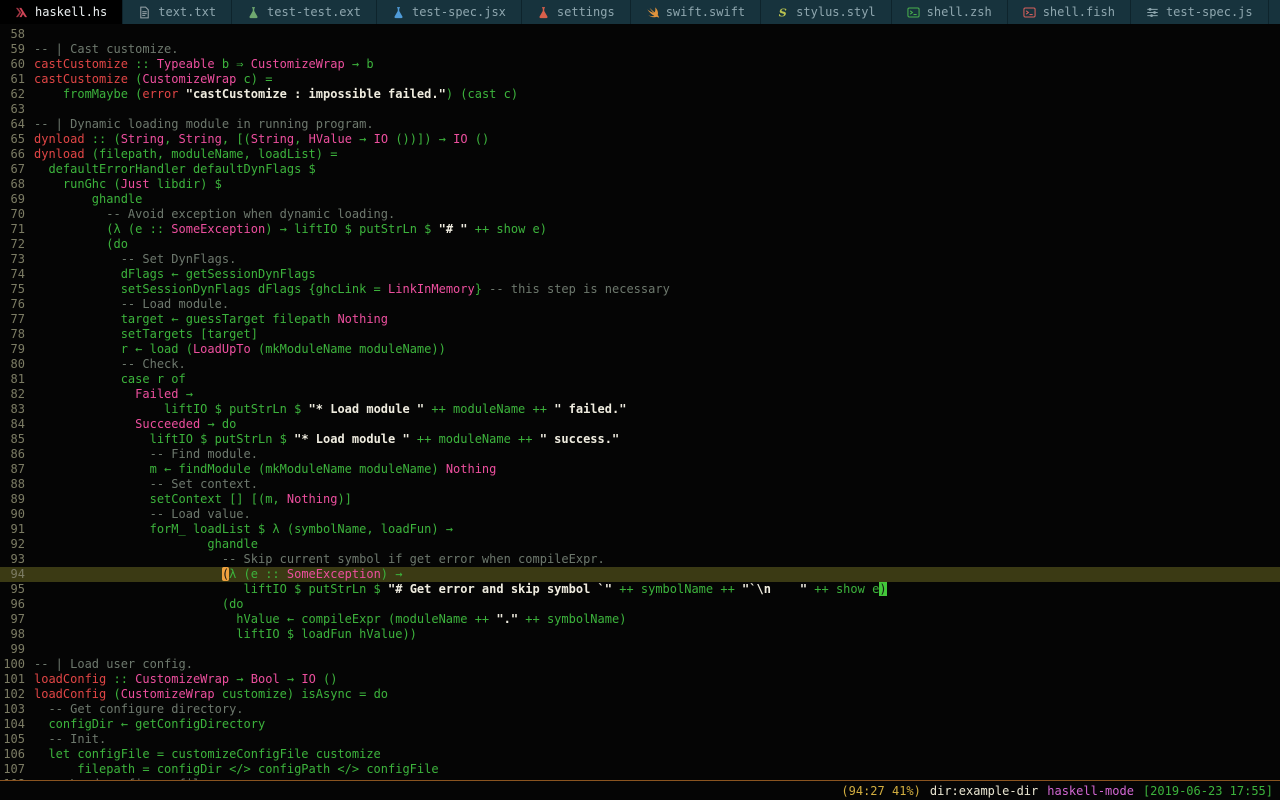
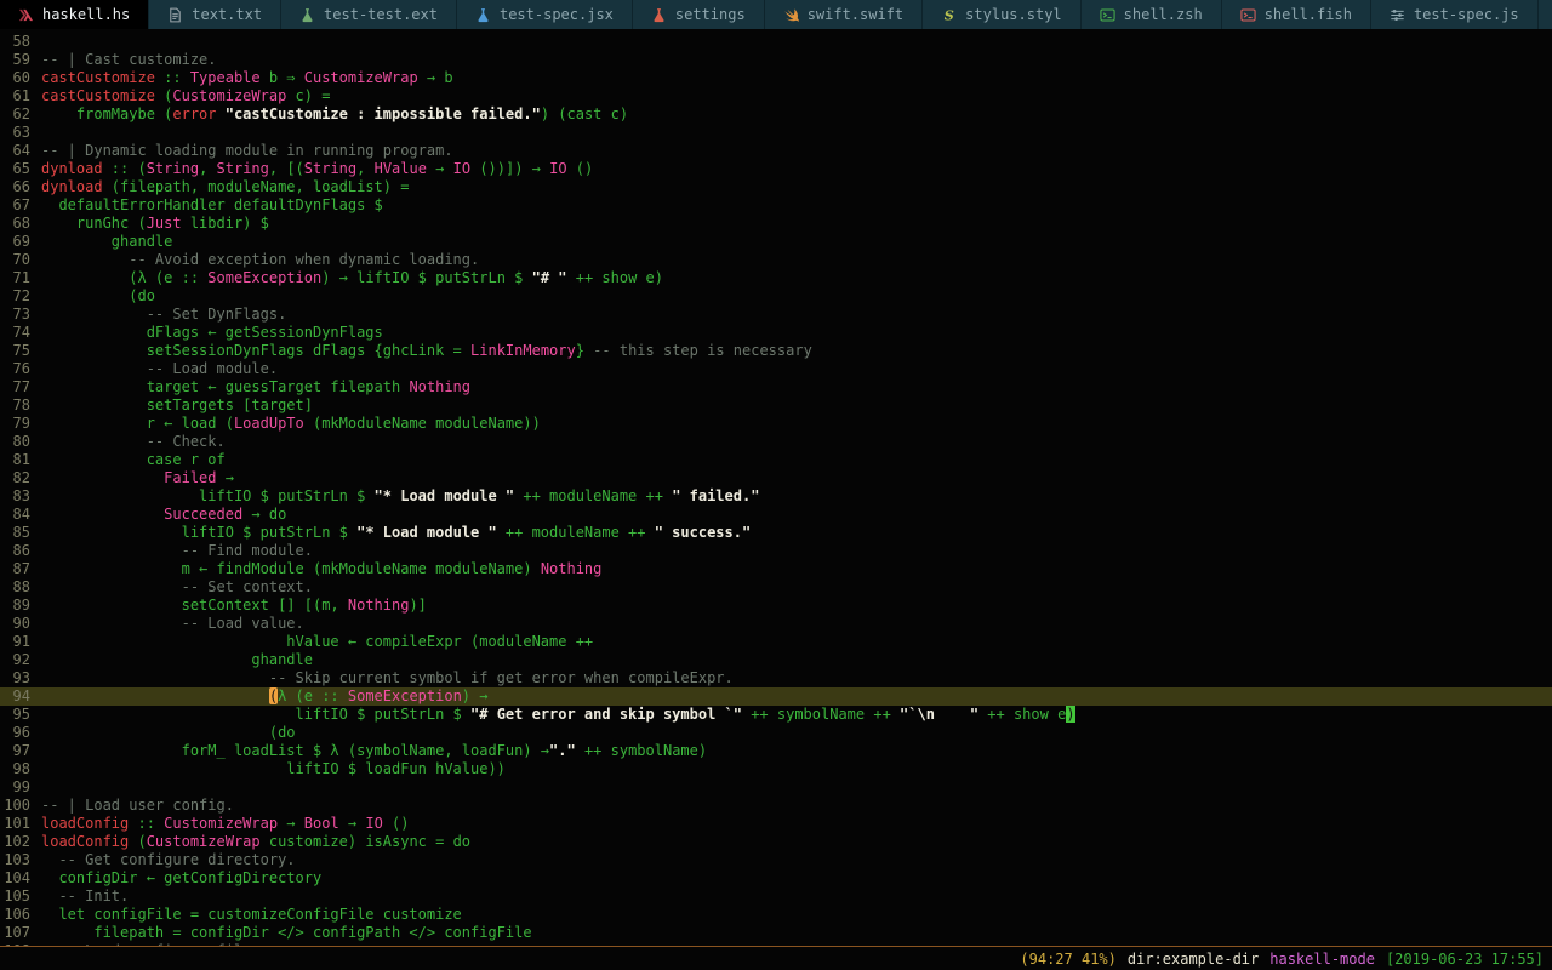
  haskell.hs
  text.txt
  test-test.ext
  test-spec.jsx
  settings
  swift.swift
  S
  stylus.styl
  shell.zsh
  shell.fish
  test-spec.js
  58
  59
  -- | Cast customize.
  60
  castCustomize :: Typeable b ⇒ CustomizeWrap → b
  61
  castCustomize (CustomizeWrap c) =
  62
  fromMaybe (error "castCustomize : impossible failed.") (cast c)
  63
  64
  -- | Dynamic loading module in running program.
  65
  dynload :: (String, String, [(String, HValue → IO ())]) → IO ()
  66
  dynload (filepath, moduleName, loadList) =
  67
  defaultErrorHandler defaultDynFlags $
  68
  runGhc (Just libdir) $
  69
  ghandle
  70
  -- Avoid exception when dynamic loading.
  71
  (λ (e :: SomeException) → liftIO $ putStrLn $ "# " ++ show e)
  72
  (do
  73
  -- Set DynFlags.
  74
  dFlags ← getSessionDynFlags
  75
  setSessionDynFlags dFlags {ghcLink = LinkInMemory} -- this step is necessary
  76
  -- Load module.
  77
  target ← guessTarget filepath Nothing
  78
  setTargets [target]
  79
  r ← load (LoadUpTo (mkModuleName moduleName))
  80
  -- Check.
  81
  case r of
  82
  Failed →
  83
  liftIO $ putStrLn $ "* Load module " ++ moduleName ++ " failed."
  84
  Succeeded → do
  85
  liftIO $ putStrLn $ "* Load module " ++ moduleName ++ " success."
  86
  -- Find module.
  87
  m ← findModule (mkModuleName moduleName) Nothing
  88
  -- Set context.
  89
  setContext [] [(m, Nothing)]
  90
  -- Load value.
  91
- forM_ loadList $ λ (symbolName, loadFun) →
+ hValue ← compileExpr (moduleName ++
  92
  ghandle
  93
  -- Skip current symbol if get error when compileExpr.
  94
  (λ (e :: SomeException) →
  95
  liftIO $ putStrLn $ "# Get error and skip symbol `" ++ symbolName ++ "`\n " ++ show e)
  96
  (do
  97
- hValue ← compileExpr (moduleName ++ "." ++ symbolName)
+ forM_ loadList $ λ (symbolName, loadFun) →"." ++ symbolName)
  98
  liftIO $ loadFun hValue))
  99
  100
  -- | Load user config.
  101
  loadConfig :: CustomizeWrap → Bool → IO ()
  102
  loadConfig (CustomizeWrap customize) isAsync = do
  103
  -- Get configure directory.
  104
  configDir ← getConfigDirectory
  105
  -- Init.
  106
  let configFile = customizeConfigFile customize
  107
  filepath = configDir </> configPath </> configFile
  (94:27 41%)
  dir:example-dir
  haskell-mode
  [2019-06-23 17:55]
